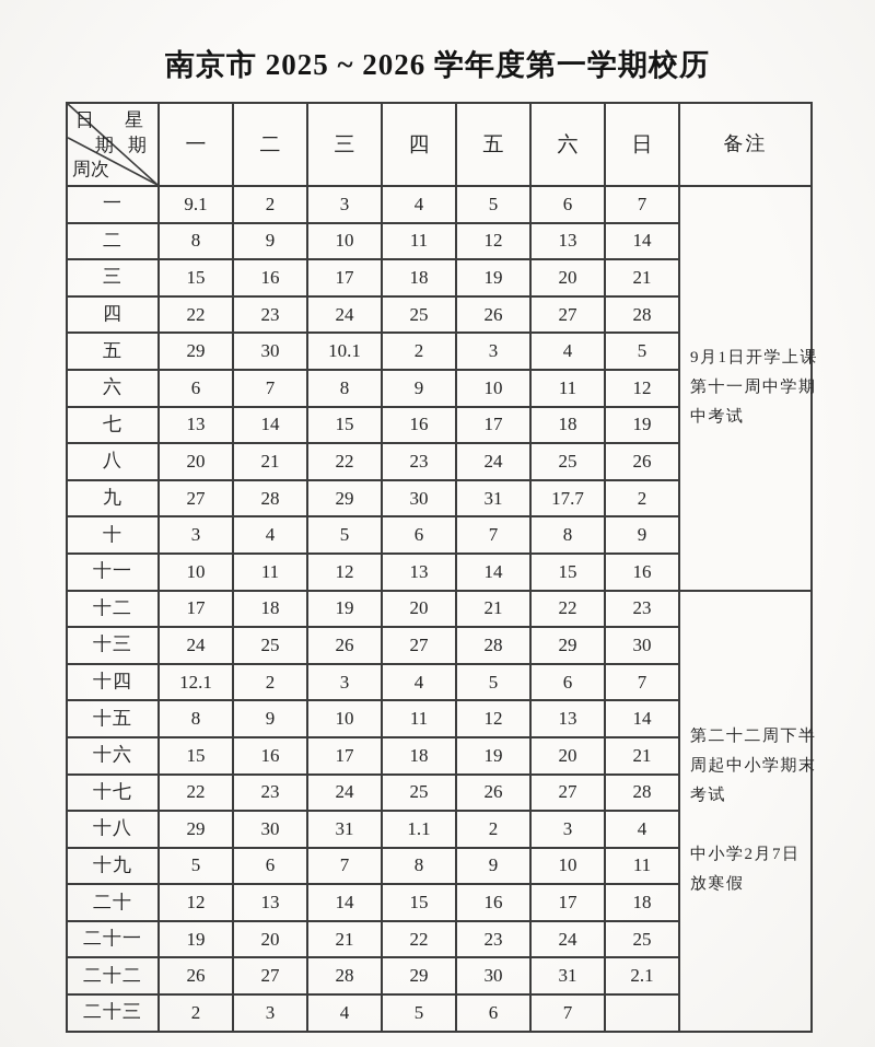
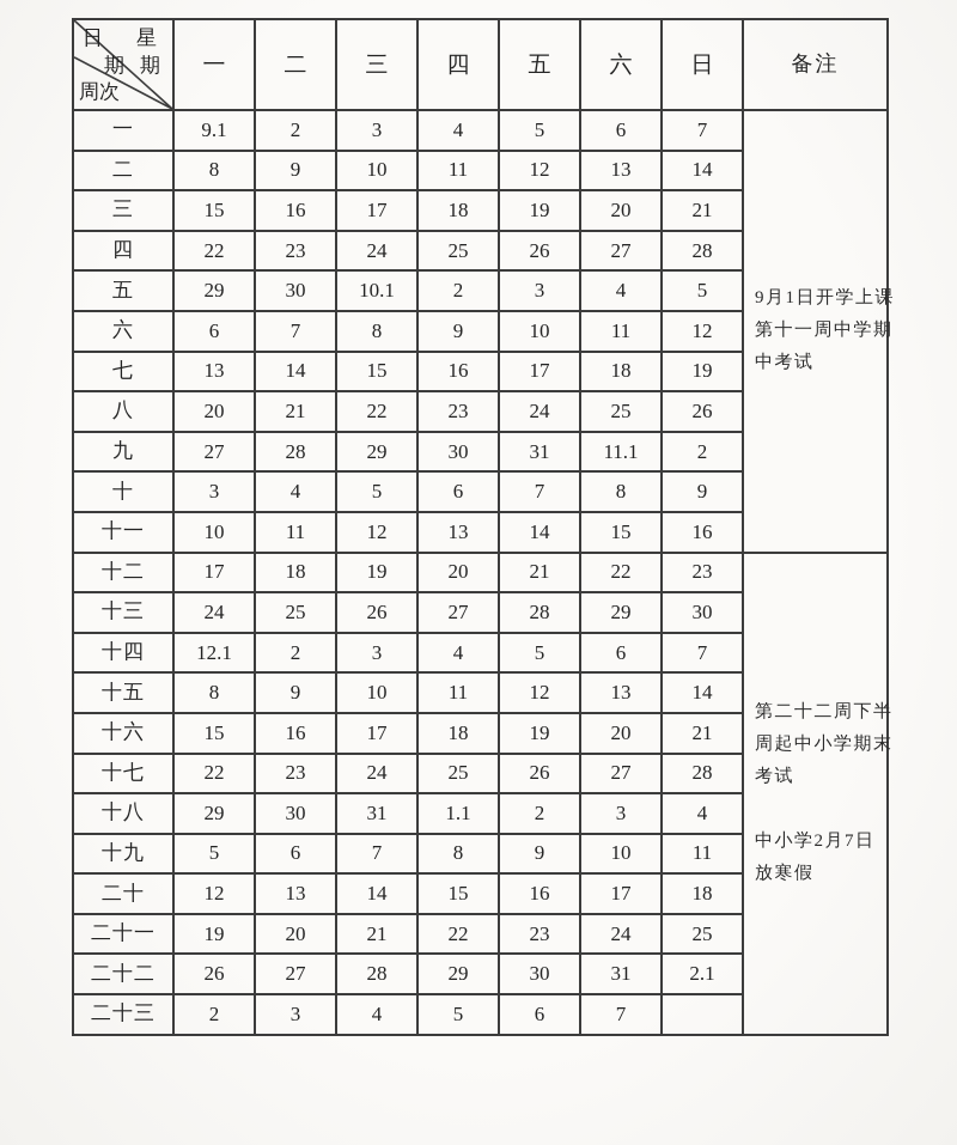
- 南京市 2025 ~ 2026 学年度第一学期校历
  日 期 星 期 周次	一	二	三	四	五	六	日	备注
  一	9.1	2	3	4	5	6	7	9月1日开学上课第十一周中学期中考试
  二	8	9	10	11	12	13	14
  三	15	16	17	18	19	20	21
  四	22	23	24	25	26	27	28
  五	29	30	10.1	2	3	4	5
  六	6	7	8	9	10	11	12
  七	13	14	15	16	17	18	19
  八	20	21	22	23	24	25	26
- 九	27	28	29	30	31	17.7	2
+ 九	27	28	29	30	31	11.1	2
  十	3	4	5	6	7	8	9
  十一	10	11	12	13	14	15	16
  十二	17	18	19	20	21	22	23	第二十二周下半周起中小学期末考试中小学2月7日放寒假
  十三	24	25	26	27	28	29	30
  十四	12.1	2	3	4	5	6	7
  十五	8	9	10	11	12	13	14
  十六	15	16	17	18	19	20	21
  十七	22	23	24	25	26	27	28
  十八	29	30	31	1.1	2	3	4
  十九	5	6	7	8	9	10	11
  二十	12	13	14	15	16	17	18
  二十一	19	20	21	22	23	24	25
  二十二	26	27	28	29	30	31	2.1
  二十三	2	3	4	5	6	7
